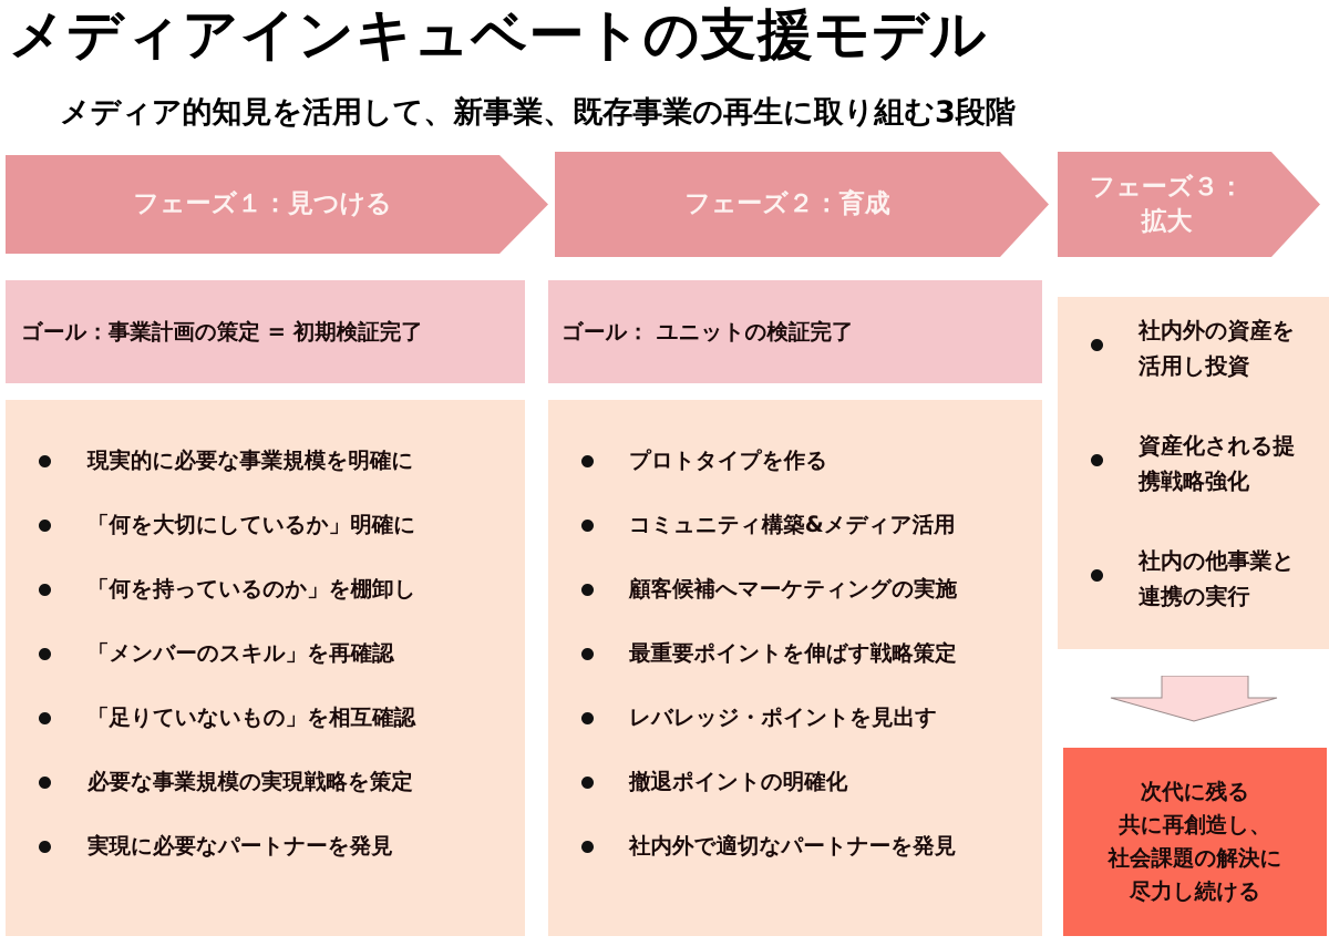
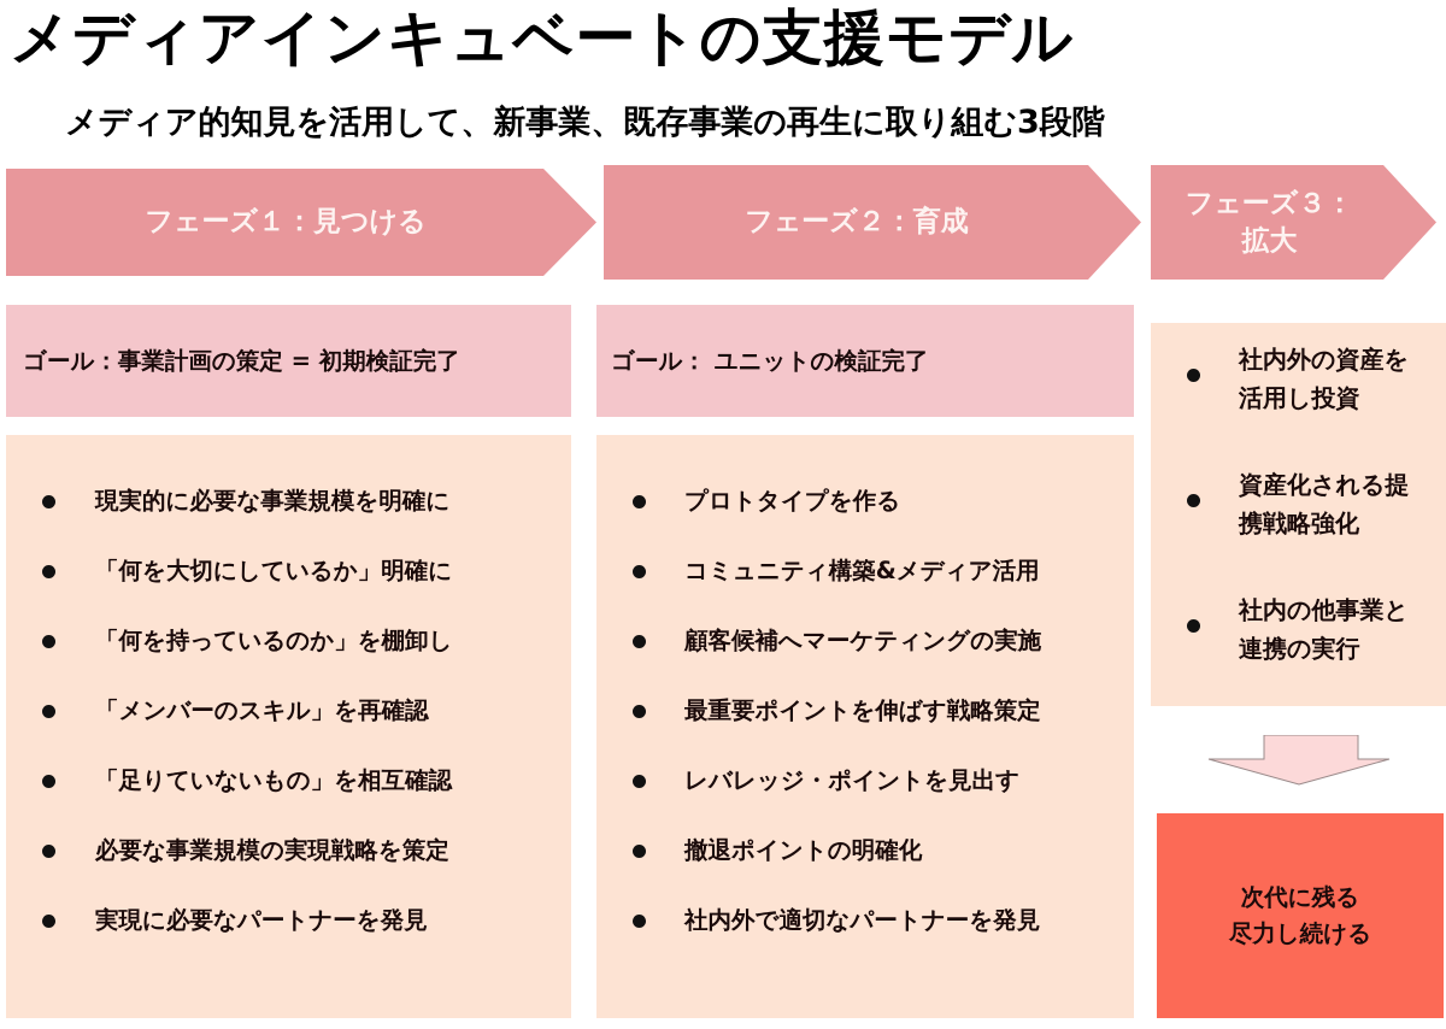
  メディアインキュベートの支援モデル
  メディア的知見を活用して、新事業、既存事業の再生に取り組む3段階
  フェーズ１：見つける
  フェーズ２：育成
  フェーズ３：
  拡大
  ゴール：事業計画の策定 = 初期検証完了
  ゴール： ユニットの検証完了
  現実的に必要な事業規模を明確に
  「何を大切にしているか」明確に
  「何を持っているのか」を棚卸し
  「メンバーのスキル」を再確認
  「足りていないもの」を相互確認
  必要な事業規模の実現戦略を策定
  実現に必要なパートナーを発見
  プロトタイプを作る
  コミュニティ構築&メディア活用
  顧客候補へマーケティングの実施
  最重要ポイントを伸ばす戦略策定
  レバレッジ・ポイントを見出す
  撤退ポイントの明確化
  社内外で適切なパートナーを発見
  社内外の資産を活用し投資
  資産化される提携戦略強化
  社内の他事業と連携の実行
  次代に残る
- 共に再創造し、
- 社会課題の解決に
  尽力し続ける
